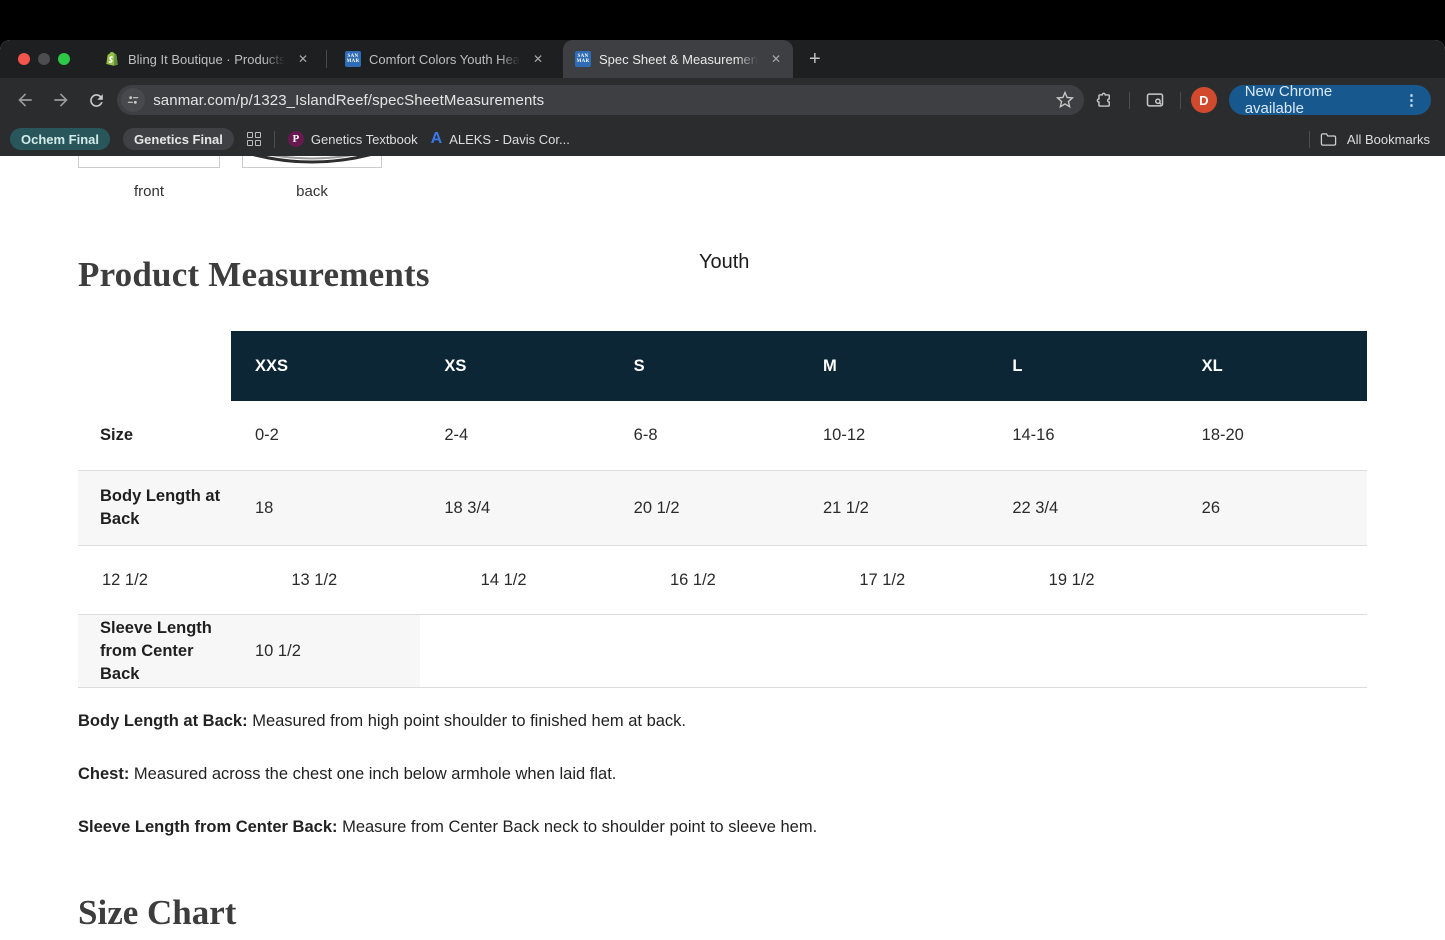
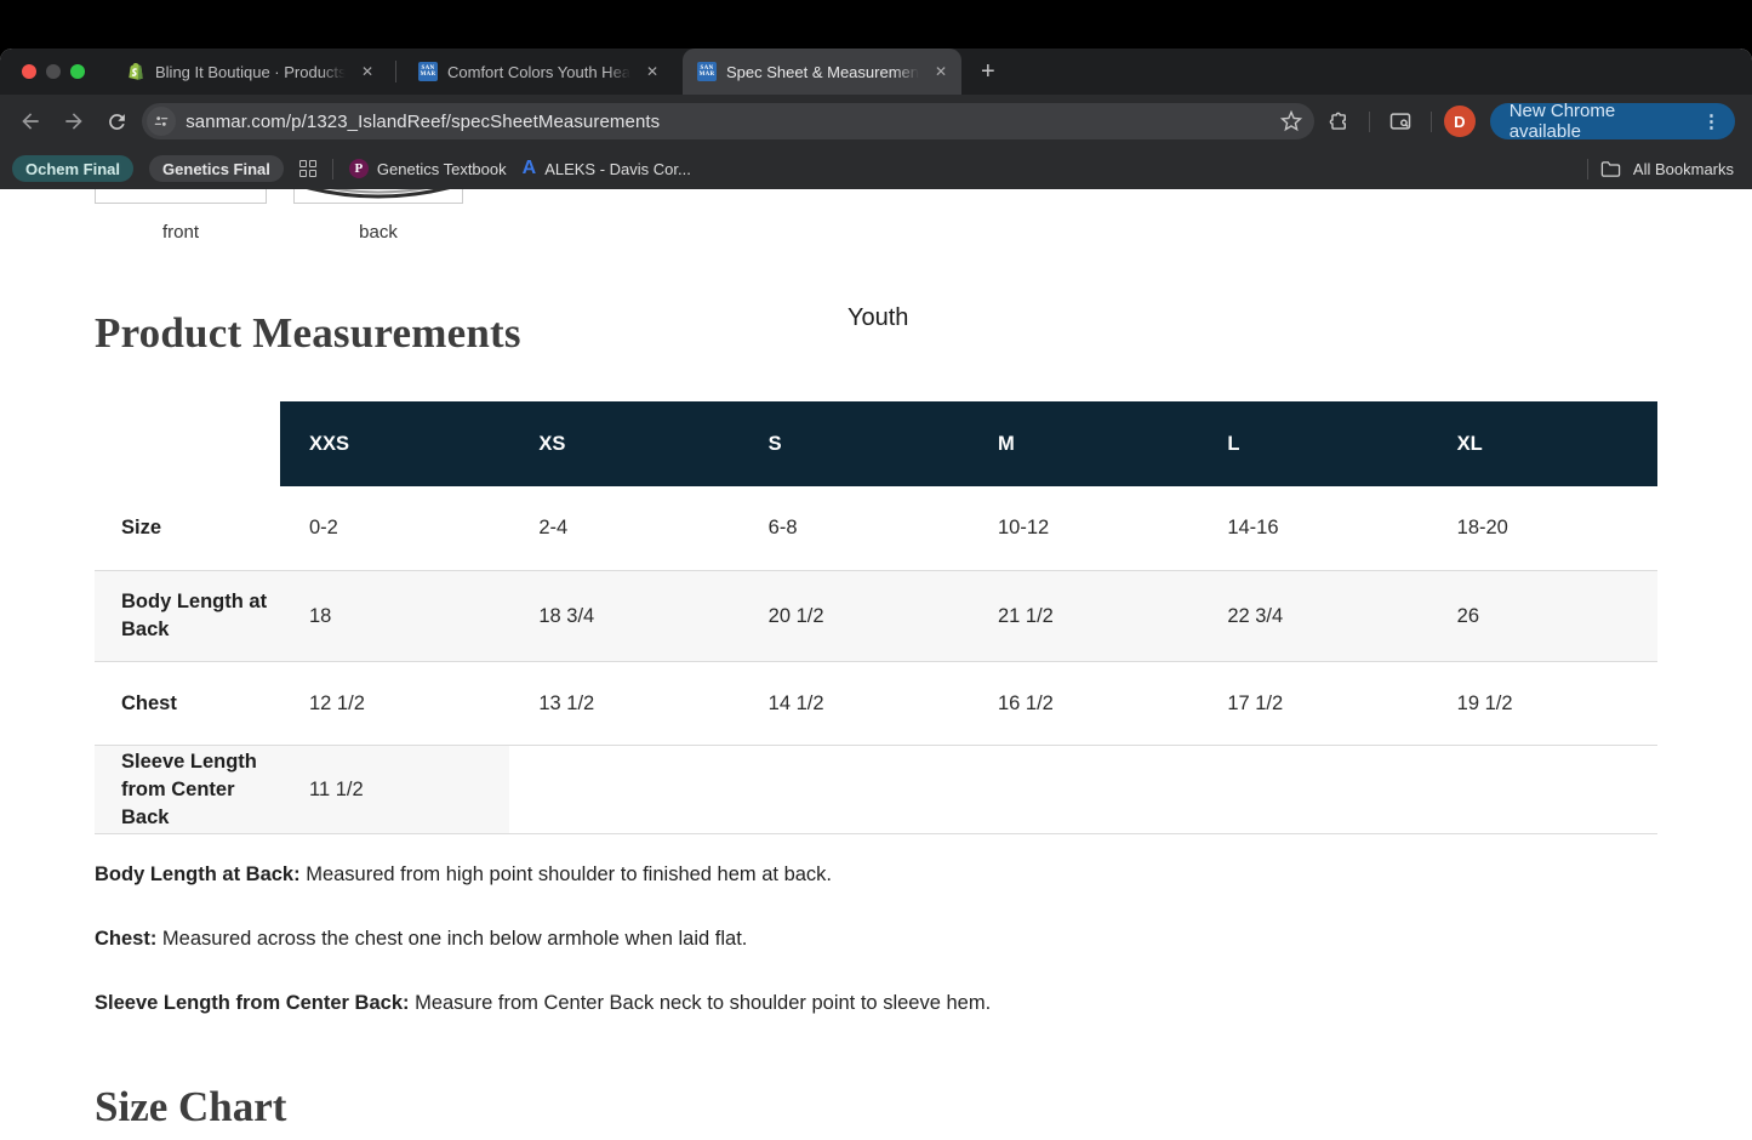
  Bling It Boutique · Products
  ✕
  Comfort Colors Youth Hea
  ✕
  Spec Sheet & Measurement
  ✕
  +
  sanmar.com/p/1323_IslandReef/specSheetMeasurements
  D
  New Chrome available
  ⋮
  Ochem Final
  Genetics Final
  P
  Genetics Textbook
  A
  ALEKS - Davis Cor...
  All Bookmarks
  front
  back
  Product Measurements
  Youth
  XXS
  XS
  S
  M
  L
  XL
  Size
  0-2
  2-4
  6-8
  10-12
  14-16
  18-20
  Body Length at Back
  18
  18 3/4
  20 1/2
  21 1/2
  22 3/4
  26
+ Chest
  12 1/2
  13 1/2
  14 1/2
  16 1/2
  17 1/2
  19 1/2
  Sleeve Length from Center Back
- 10 1/2
+ 11 1/2
  Body Length at Back: Measured from high point shoulder to finished hem at back.
  Chest: Measured across the chest one inch below armhole when laid flat.
  Sleeve Length from Center Back: Measure from Center Back neck to shoulder point to sleeve hem.
  Size Chart
